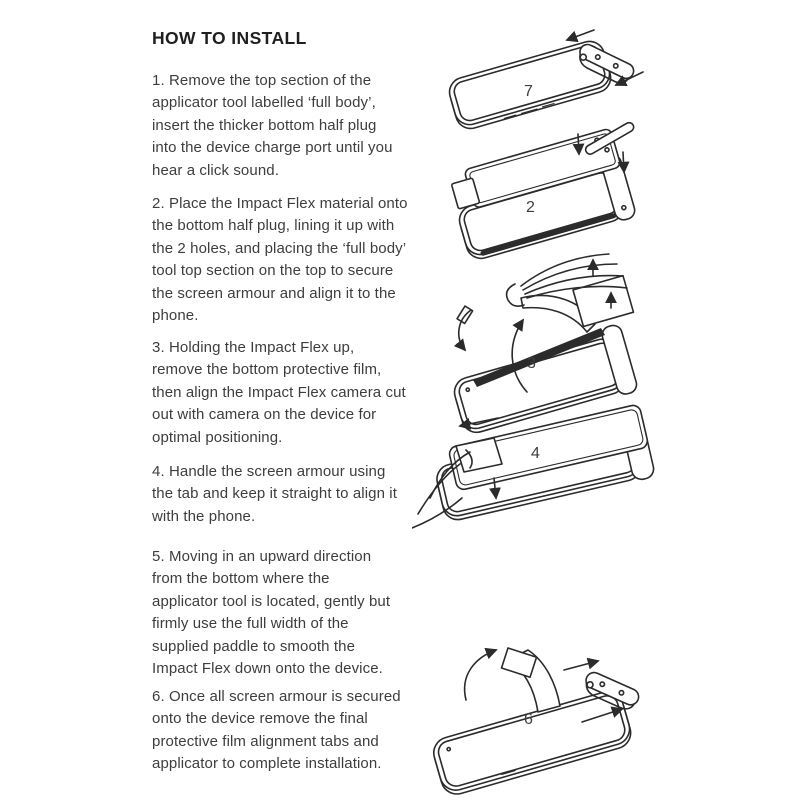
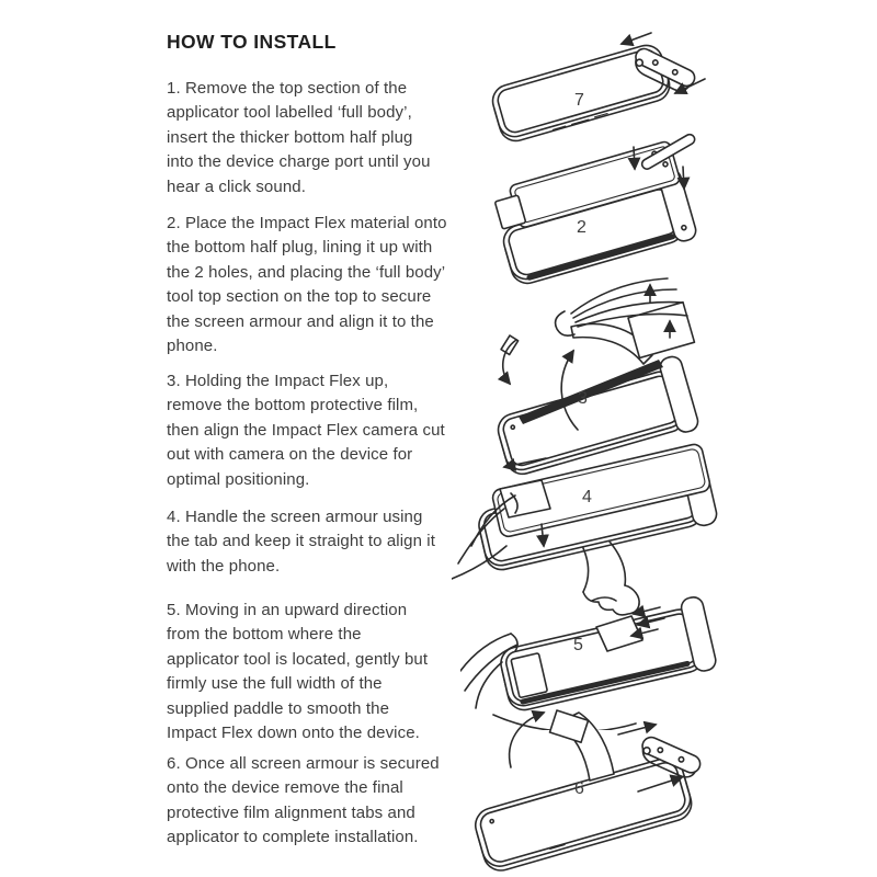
  HOW TO INSTALL
  1. Remove the top section of the
  applicator tool labelled ‘full body’,
  insert the thicker bottom half plug
  into the device charge port until you
  hear a click sound.
  2. Place the Impact Flex material onto
  the bottom half plug, lining it up with
  the 2 holes, and placing the ‘full body’
  tool top section on the top to secure
  the screen armour and align it to the
  phone.
  3. Holding the Impact Flex up,
  remove the bottom protective film,
  then align the Impact Flex camera cut
  out with camera on the device for
  optimal positioning.
  4. Handle the screen armour using
  the tab and keep it straight to align it
  with the phone.
  5. Moving in an upward direction
  from the bottom where the
  applicator tool is located, gently but
  firmly use the full width of the
  supplied paddle to smooth the
  Impact Flex down onto the device.
  6. Once all screen armour is secured
  onto the device remove the final
  protective film alignment tabs and
  applicator to complete installation.
  7
  2
  3
  4
+ 5
  6
